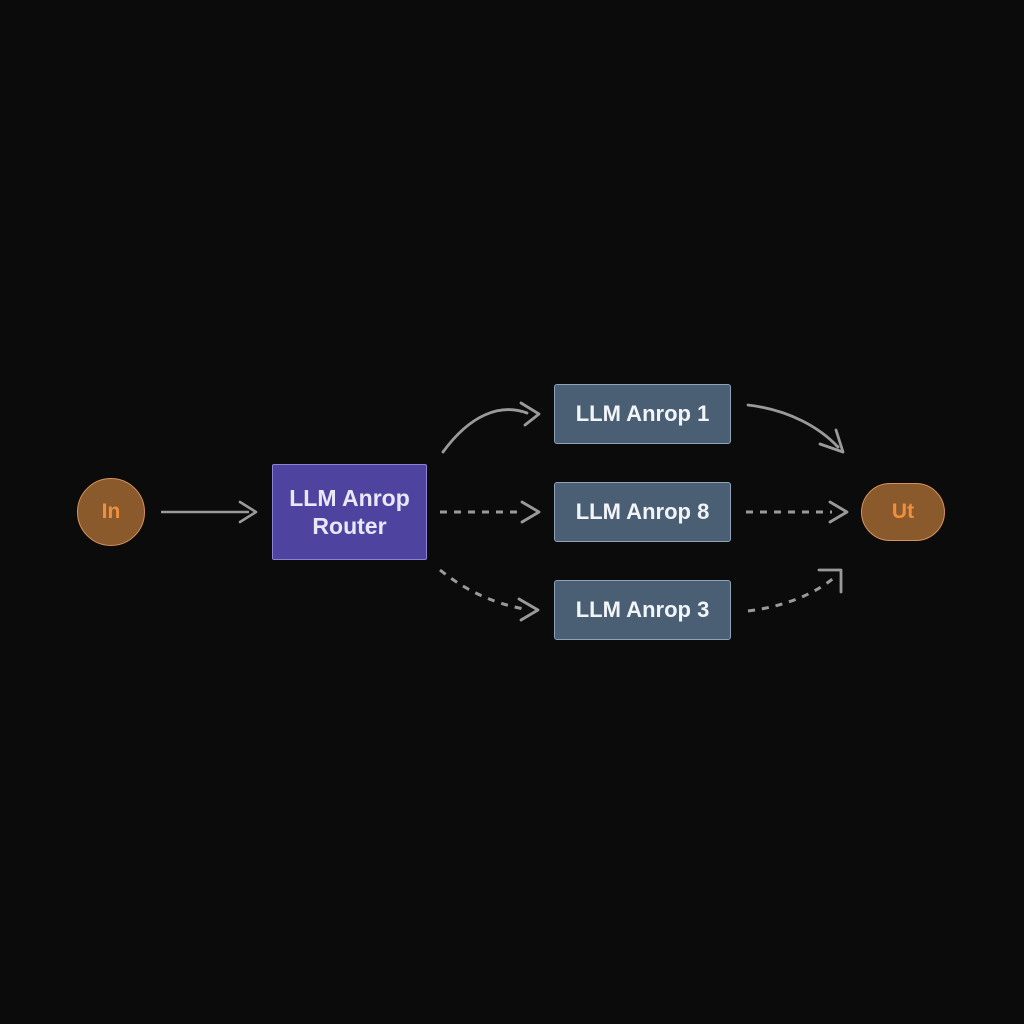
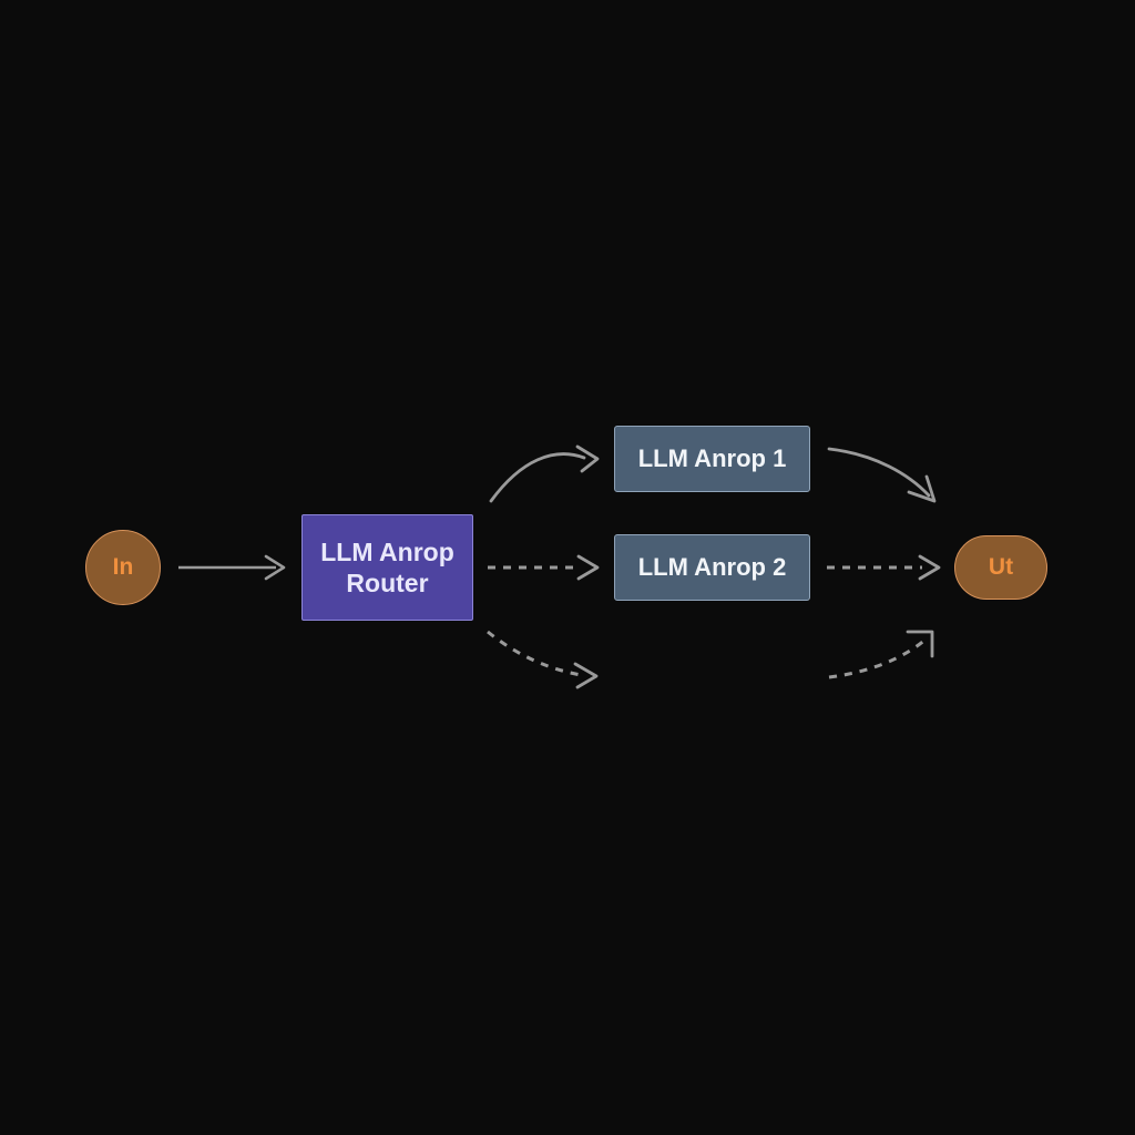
  In
  LLM Anrop
  Router
  LLM Anrop 1
- LLM Anrop 8
+ LLM Anrop 2
- LLM Anrop 3
  Ut
